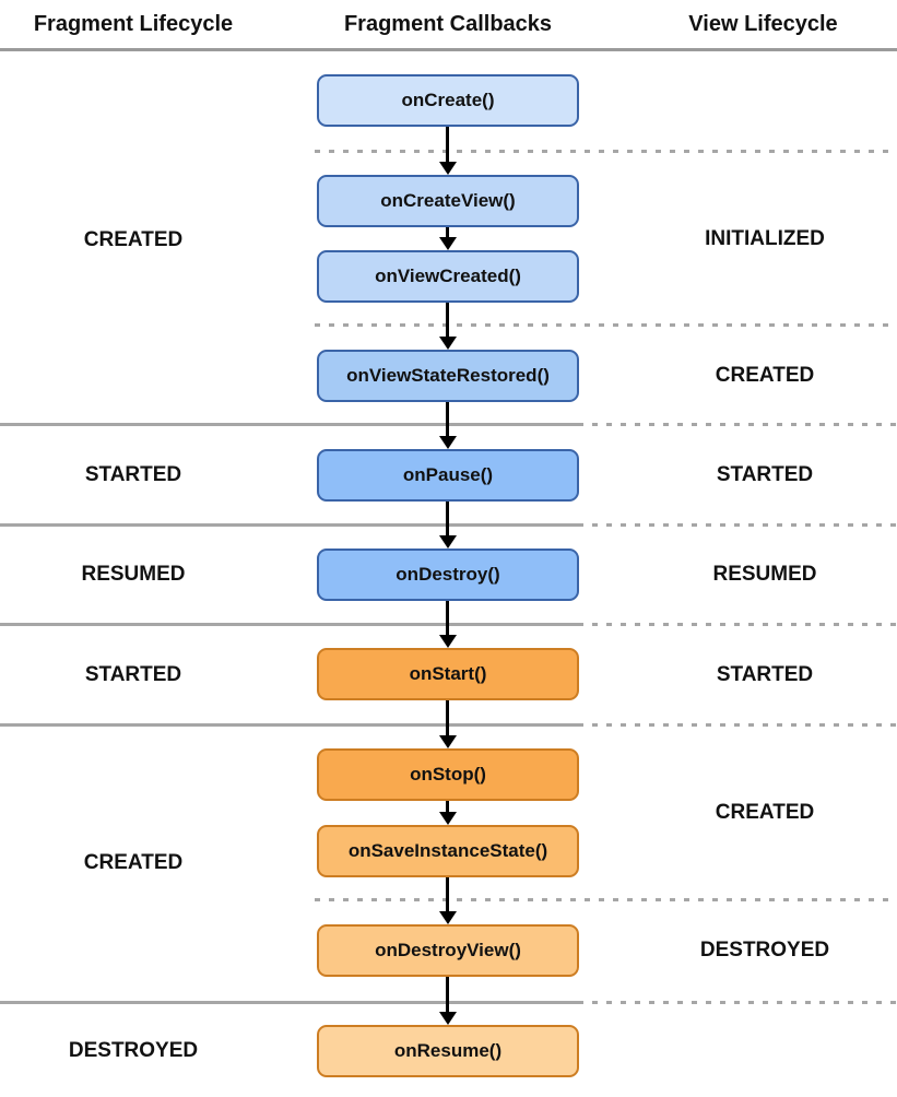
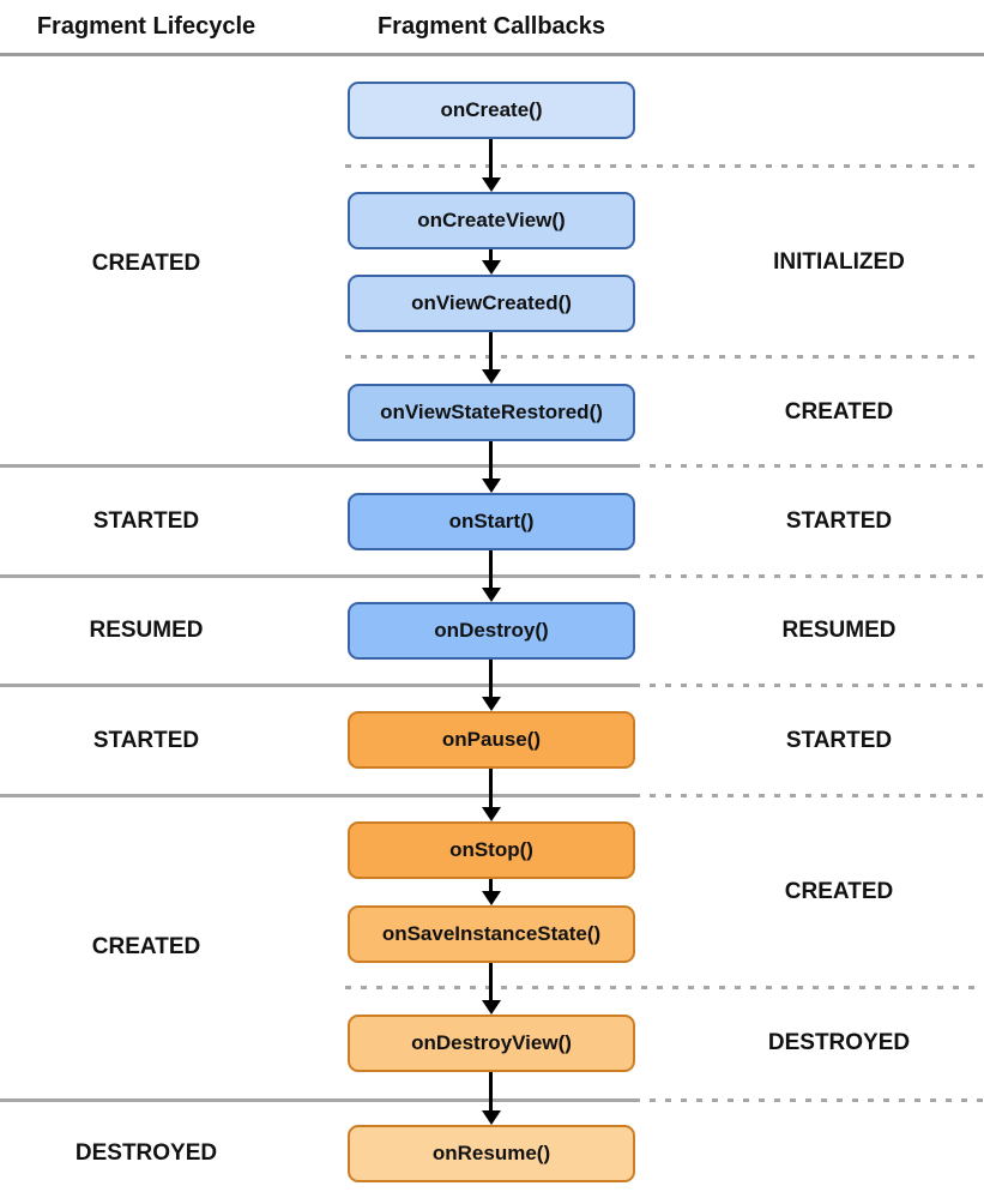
  Fragment Lifecycle
  Fragment Callbacks
- View Lifecycle
  onCreate()
  onCreateView()
  onViewCreated()
  onViewStateRestored()
- onPause()
+ onStart()
  onDestroy()
- onStart()
+ onPause()
  onStop()
  onSaveInstanceState()
  onDestroyView()
  onResume()
  CREATED
  STARTED
  RESUMED
  STARTED
  CREATED
  DESTROYED
  INITIALIZED
  CREATED
  STARTED
  RESUMED
  STARTED
  CREATED
  DESTROYED
